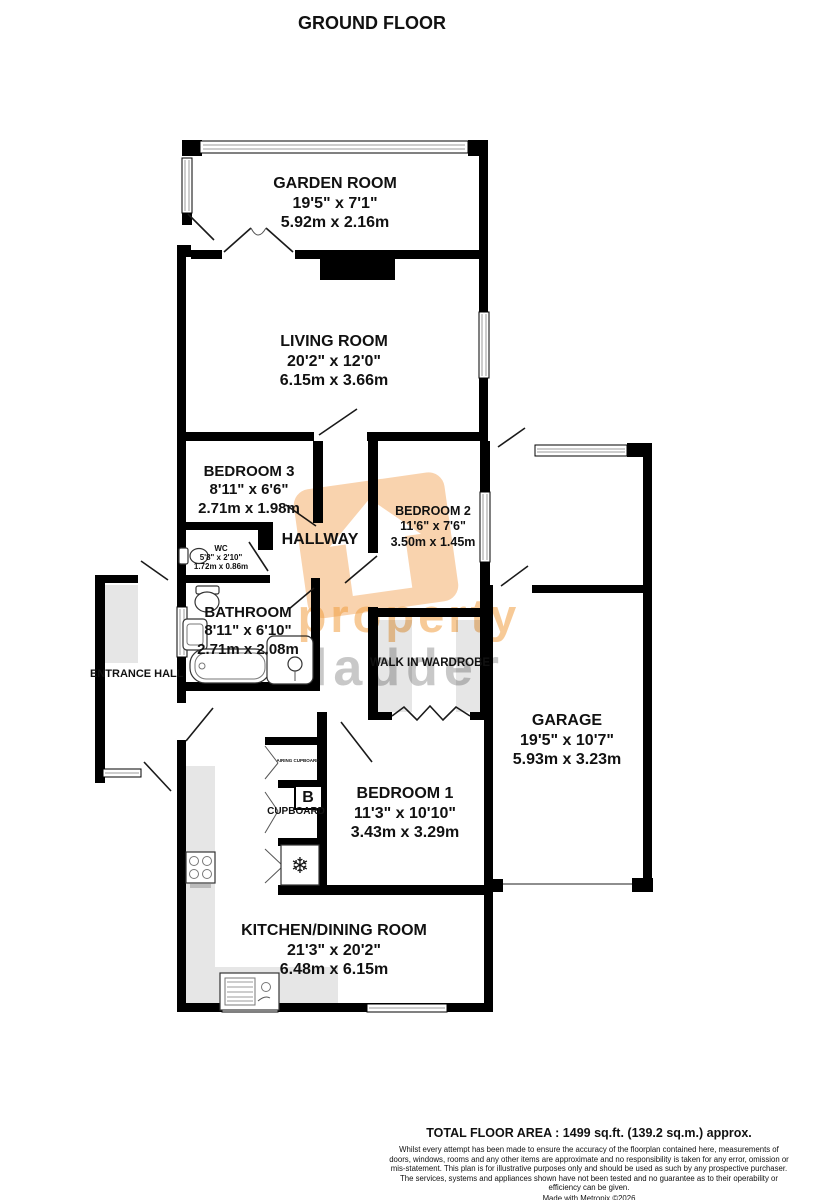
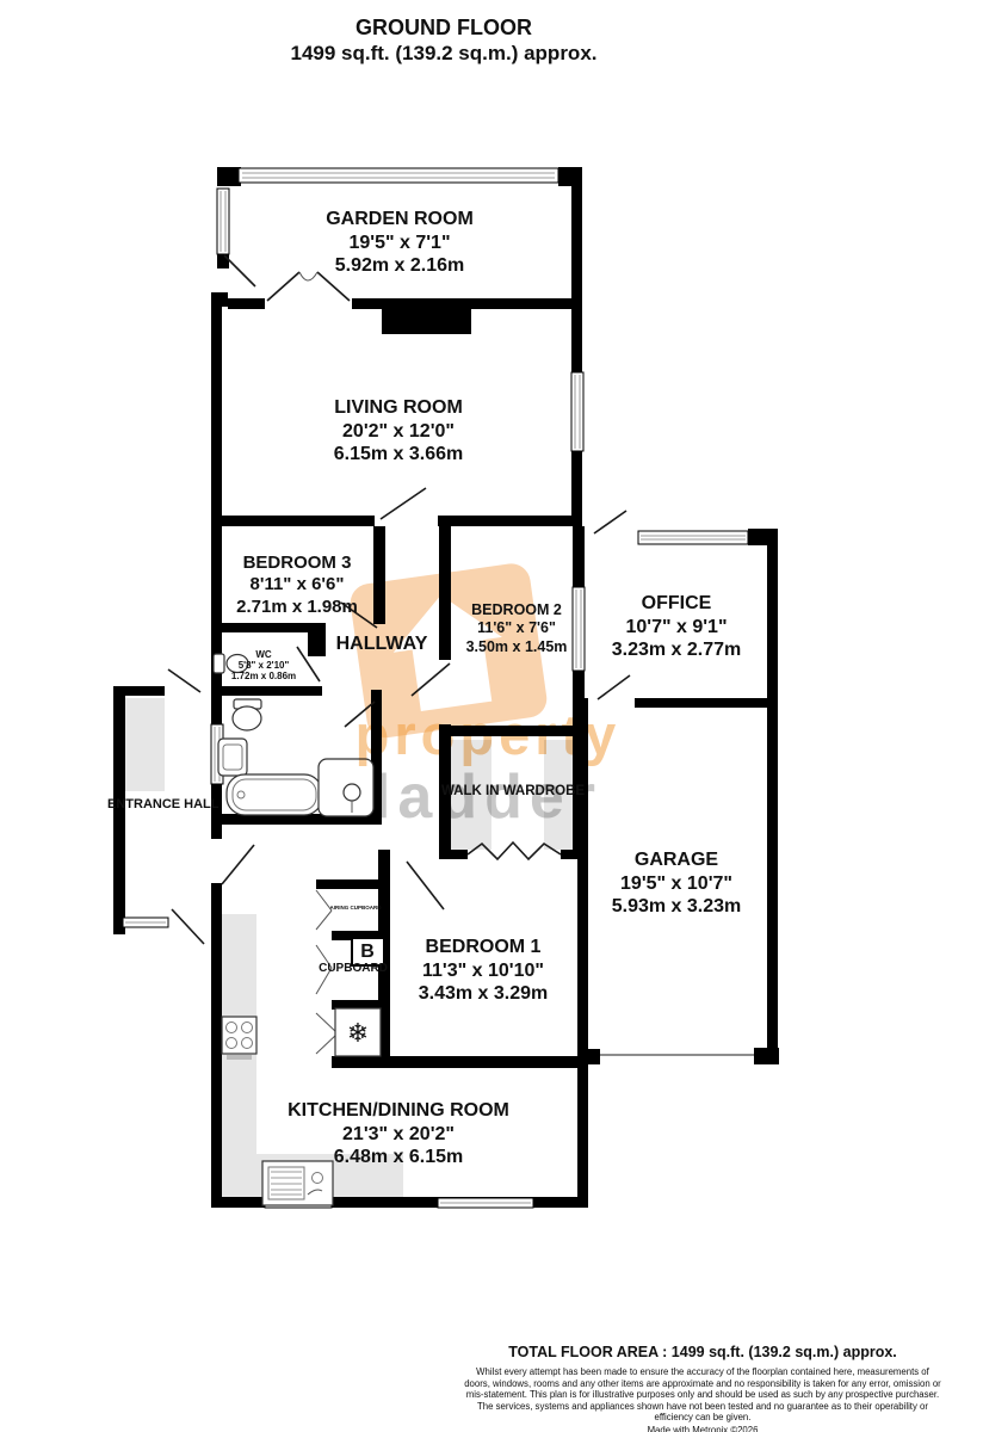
  GROUND FLOOR
+ 1499 sq.ft. (139.2 sq.m.) approx.
  property
  ladder
  GARDEN ROOM
  19'5" x 7'1"
  5.92m x 2.16m
  LIVING ROOM
  20'2" x 12'0"
  6.15m x 3.66m
  BEDROOM 3
  8'11" x 6'6"
  2.71m x 1.98m
  HALLWAY
  BEDROOM 2
  11'6" x 7'6"
  3.50m x 1.45m
+ OFFICE
+ 10'7" x 9'1"
+ 3.23m x 2.77m
  WC
  5'8" x 2'10"
  1.72m x 0.86m
- BATHROOM
- 8'11" x 6'10"
- 2.71m x 2.08m
  ENTRANCE HALL
  WALK IN WARDROBE
  GARAGE
  19'5" x 10'7"
  5.93m x 3.23m
  BEDROOM 1
  11'3" x 10'10"
  3.43m x 3.29m
  KITCHEN/DINING ROOM
  21'3" x 20'2"
  6.48m x 6.15m
  B
  CUPBOARD
  ❄
  TOTAL FLOOR AREA : 1499 sq.ft. (139.2 sq.m.) approx.
  Whilst every attempt has been made to ensure the accuracy of the floorplan contained here, measurements of doors, windows, rooms and any other items are approximate and no responsibility is taken for any error, omission or mis-statement. This plan is for illustrative purposes only and should be used as such by any prospective purchaser. The services, systems and appliances shown have not been tested and no guarantee as to their operability or efficiency can be given.
  Made with Metropix ©2026
